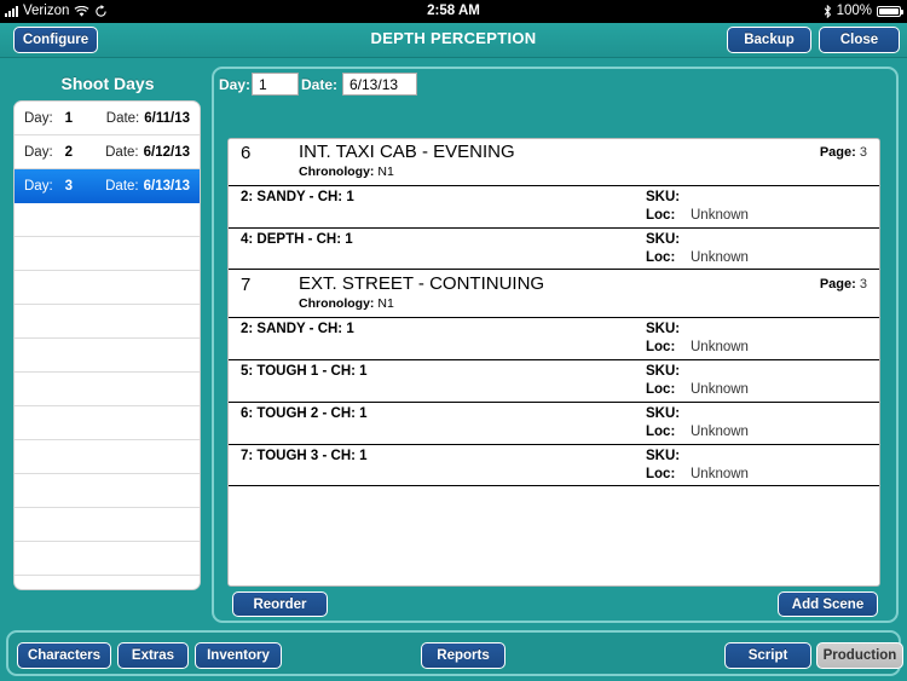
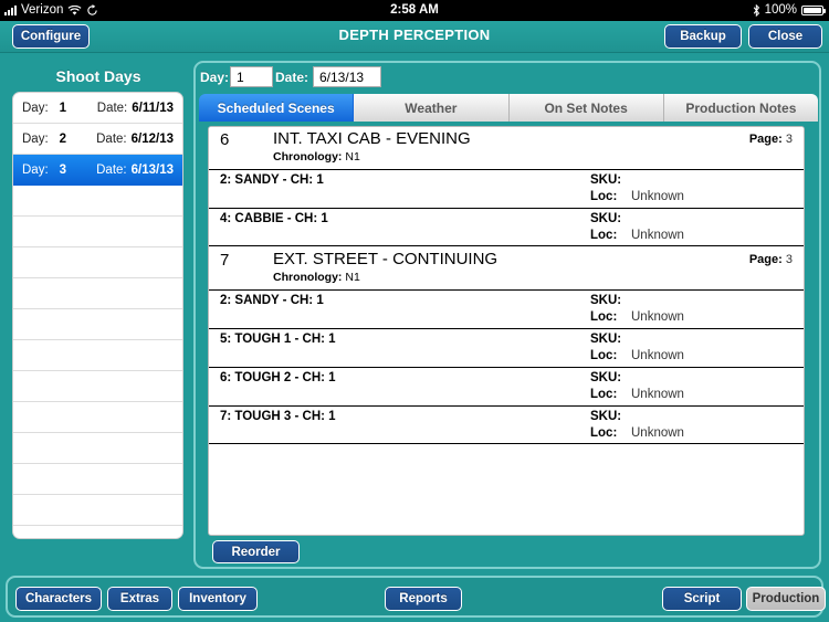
  Verizon
  2:58 AM
  100%
  DEPTH PERCEPTION
  Configure
  Backup
  Close
  Shoot Days
  Day:
  1
  Date:
  6/11/13
  Day:
  2
  Date:
  6/12/13
  Day:
  3
  Date:
  6/13/13
  Day:
  1
  Date:
  6/13/13
+ Scheduled Scenes
+ Weather
+ On Set Notes
+ Production Notes
  6
  INT. TAXI CAB - EVENING
  Page: 3
  Chronology: N1
  2: SANDY - CH: 1
  SKU:
  Loc:
  Unknown
- 4: DEPTH - CH: 1
+ 4: CABBIE - CH: 1
  SKU:
  Loc:
  Unknown
  7
  EXT. STREET - CONTINUING
  Page: 3
  Chronology: N1
  2: SANDY - CH: 1
  SKU:
  Loc:
  Unknown
  5: TOUGH 1 - CH: 1
  SKU:
  Loc:
  Unknown
  6: TOUGH 2 - CH: 1
  SKU:
  Loc:
  Unknown
  7: TOUGH 3 - CH: 1
  SKU:
  Loc:
  Unknown
  Reorder
- Add Scene
  Characters
  Extras
  Inventory
  Reports
  Script
  Production
